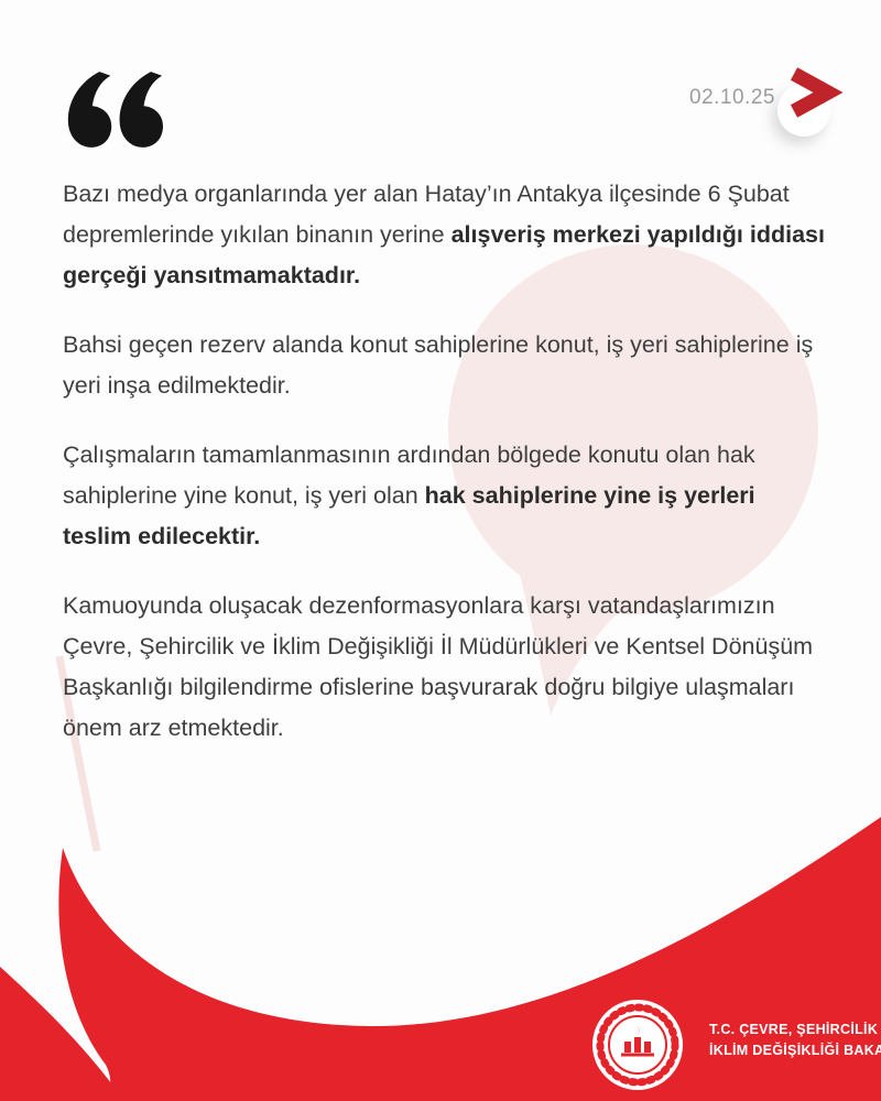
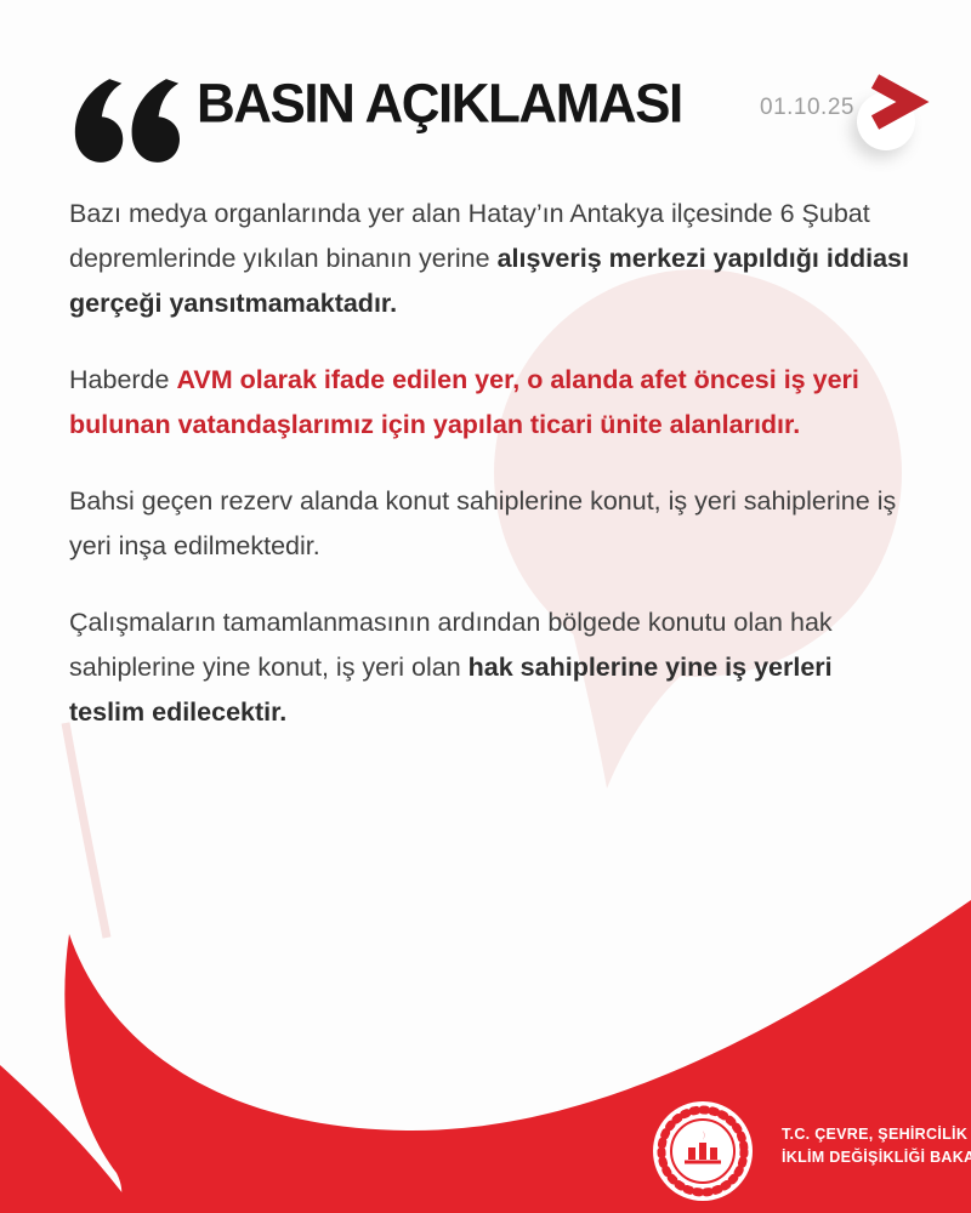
+ BASIN AÇIKLAMASI
- 02.10.25
+ 01.10.25
  Bazı medya organlarında yer alan Hatay’ın Antakya ilçesinde 6 Şubat
  depremlerinde yıkılan binanın yerine alışveriş merkezi yapıldığı iddiası
  gerçeği yansıtmamaktadır.
+ Haberde AVM olarak ifade edilen yer, o alanda afet öncesi iş yeri
+ bulunan vatandaşlarımız için yapılan ticari ünite alanlarıdır.
  Bahsi geçen rezerv alanda konut sahiplerine konut, iş yeri sahiplerine iş
  yeri inşa edilmektedir.
  Çalışmaların tamamlanmasının ardından bölgede konutu olan hak
  sahiplerine yine konut, iş yeri olan hak sahiplerine yine iş yerleri
  teslim edilecektir.
- Kamuoyunda oluşacak dezenformasyonlara karşı vatandaşlarımızın
- Çevre, Şehircilik ve İklim Değişikliği İl Müdürlükleri ve Kentsel Dönüşüm
- Başkanlığı bilgilendirme ofislerine başvurarak doğru bilgiye ulaşmaları
- önem arz etmektedir.
  T.C. ÇEVRE, ŞEHİRCİLİK
  İKLİM DEĞİŞİKLİĞİ BAKA
